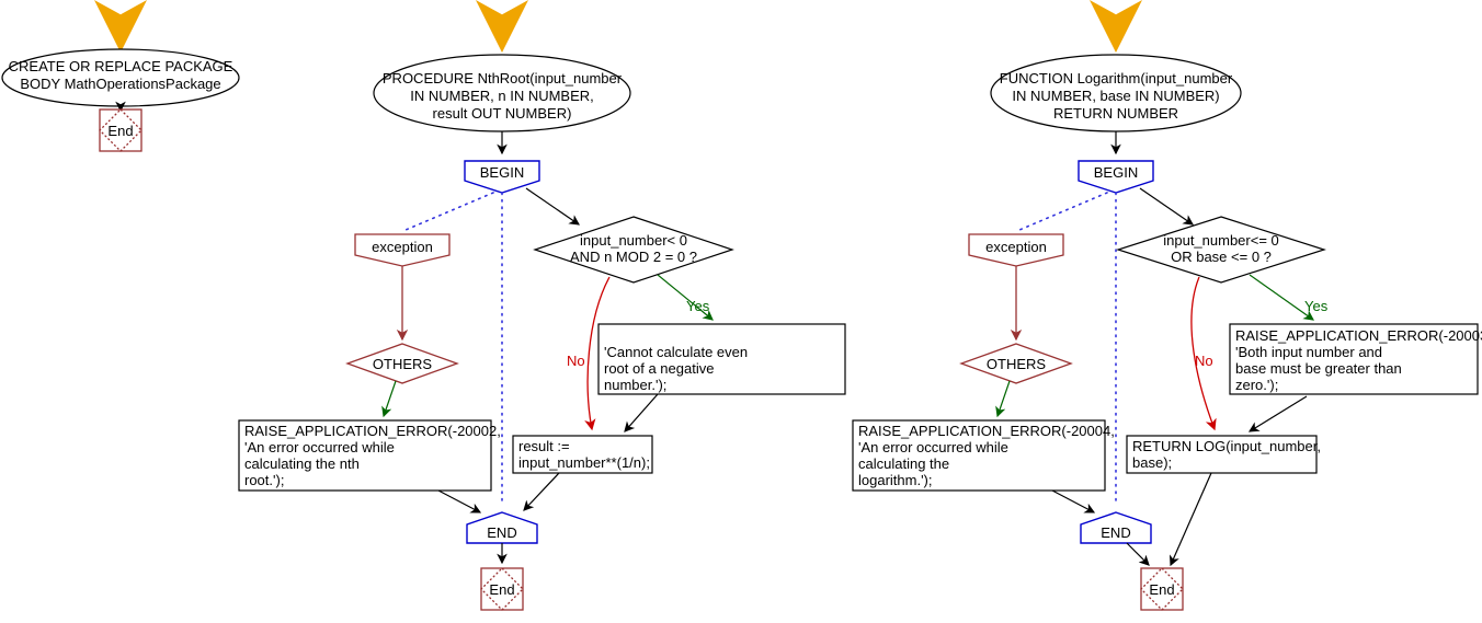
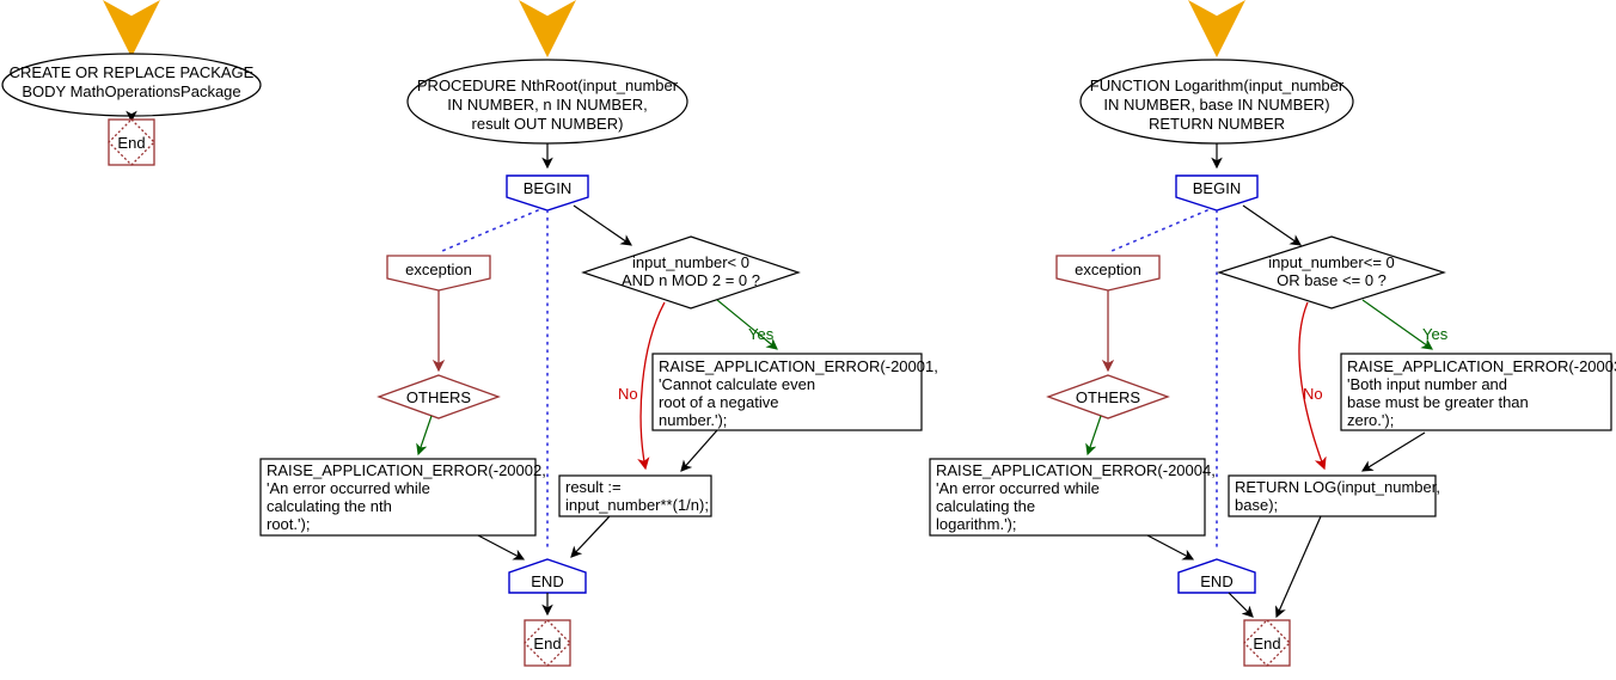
  CREATE OR REPLACE PACKAGE
  BODY MathOperationsPackage
  End
  PROCEDURE NthRoot(input_number
  IN NUMBER, n IN NUMBER,
  result OUT NUMBER)
  BEGIN
  exception
  OTHERS
  RAISE_APPLICATION_ERROR(-20002,
  'An error occurred while
  calculating the nth
  root.');
  input_number< 0
  AND n MOD 2 = 0 ?
  Yes
  No
+ RAISE_APPLICATION_ERROR(-20001,
  'Cannot calculate even
  root of a negative
  number.');
  result :=
  input_number**(1/n);
  END
  End
  FUNCTION Logarithm(input_number
  IN NUMBER, base IN NUMBER)
  RETURN NUMBER
  BEGIN
  exception
  OTHERS
  RAISE_APPLICATION_ERROR(-20004,
  'An error occurred while
  calculating the
  logarithm.');
  input_number<= 0
  OR base <= 0 ?
  Yes
  No
  RAISE_APPLICATION_ERROR(-2000
  'Both input number and
  base must be greater than
  zero.');
  RETURN LOG(input_number,
  base);
  END
  End
